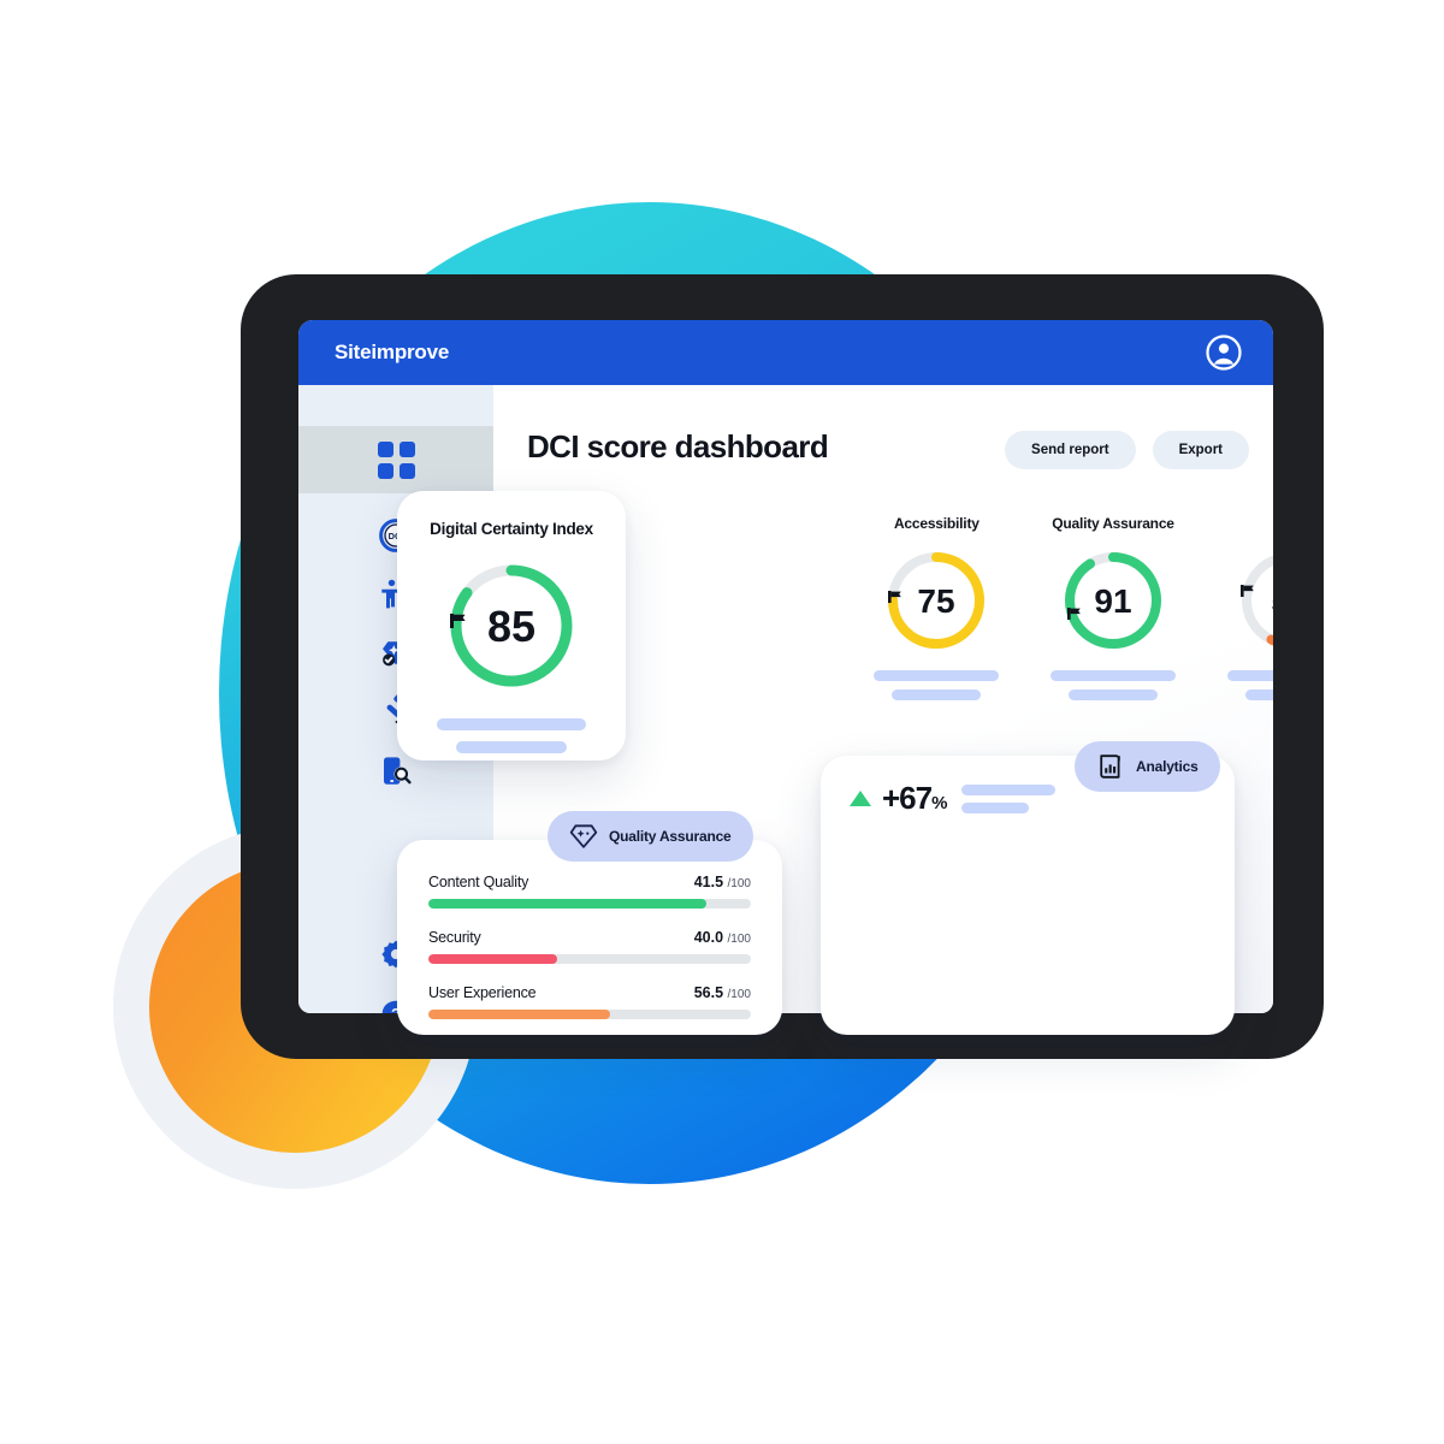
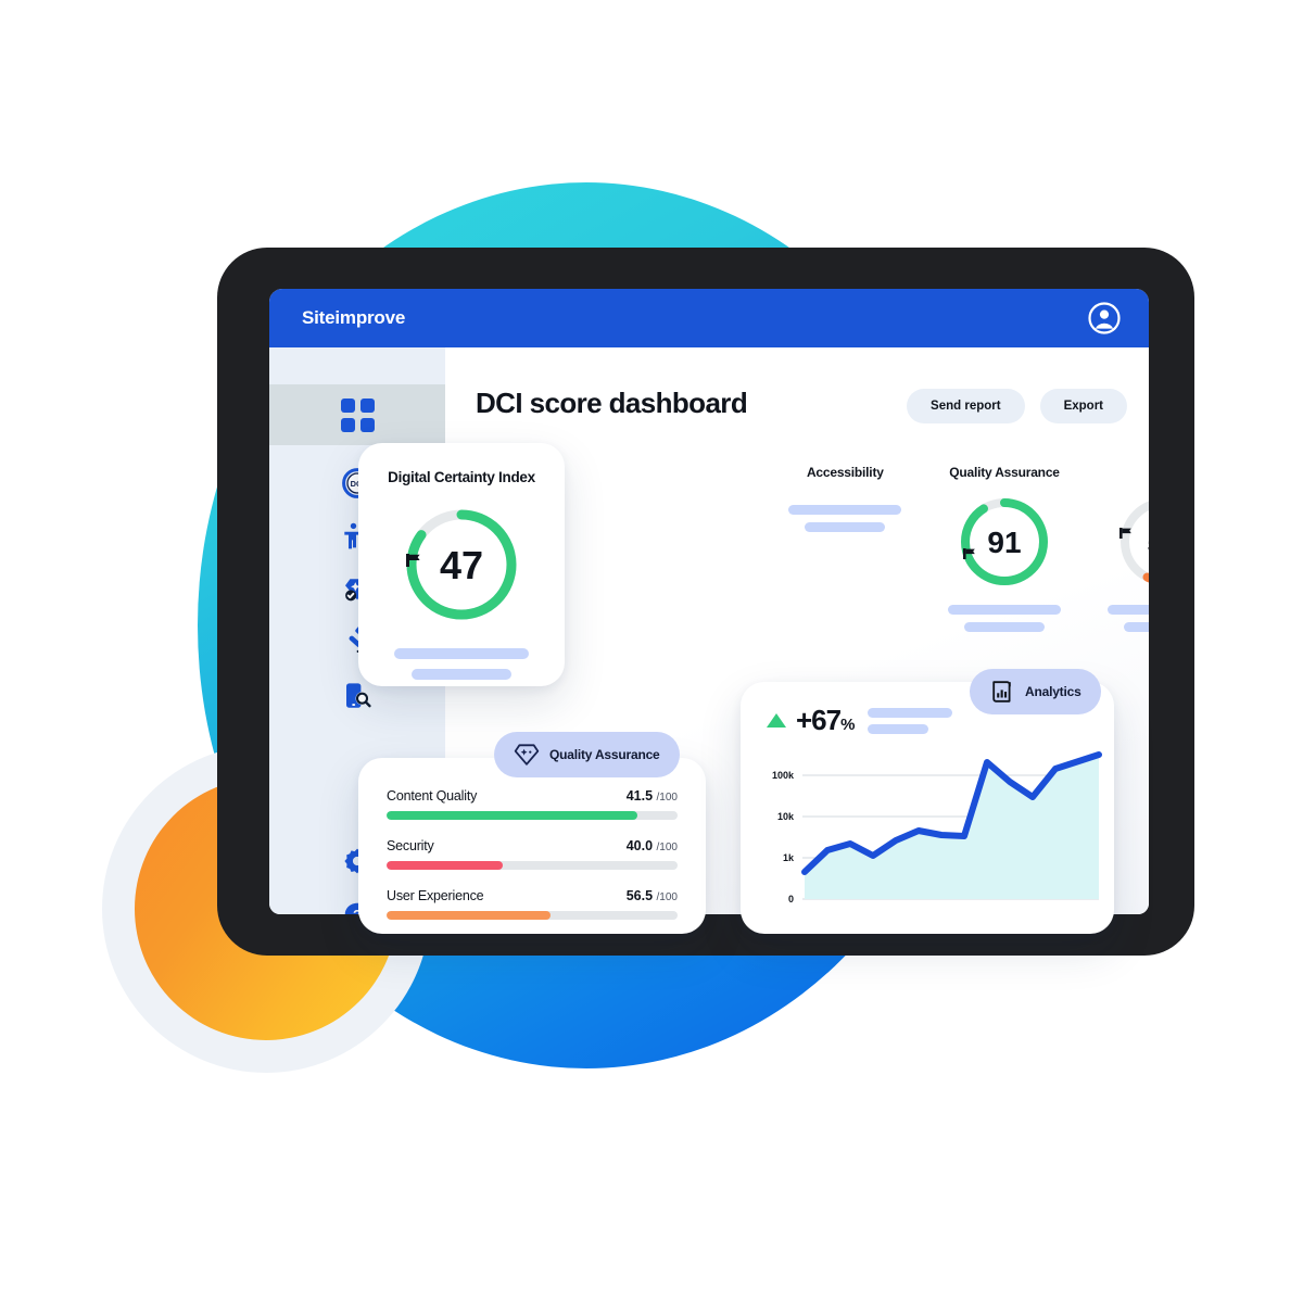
  Siteimprove
  DCI score dashboard
  Send report
  Export
  Accessibility
- 75
  Quality Assurance
  91
  Digital Certainty Index
- 85
+ 47
  Content Quality
  41.5 /100
  Security
  40.0 /100
  User Experience
  56.5 /100
  Quality Assurance
  +67%
+ 100k
+ 10k
+ 1k
+ 0
  Analytics
